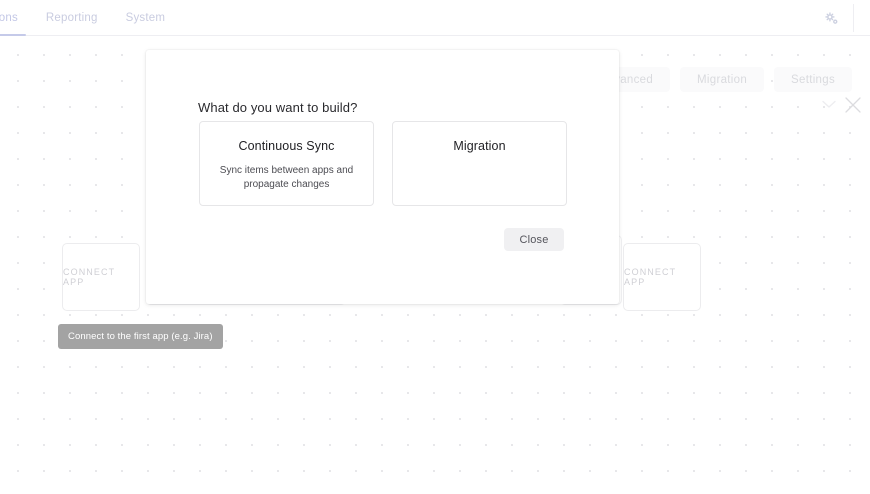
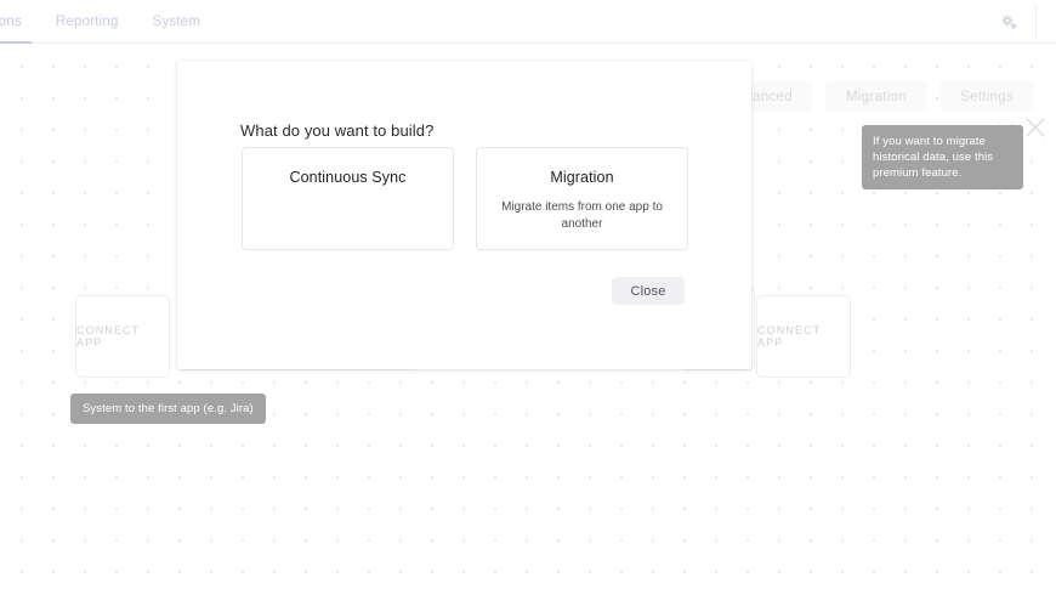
  CONNECT APP
  CONNECT APP
  ons
  Reporting
  System
  Migration
  Settings
+ If you want to migrate historical data, use this premium feature.
- Connect to the first app (e.g. Jira)
+ System to the first app (e.g. Jira)
  What do you want to build?
  Continuous Sync
- Sync items between apps and propagate changes
  Migration
+ Migrate items from one app to another
  Close
